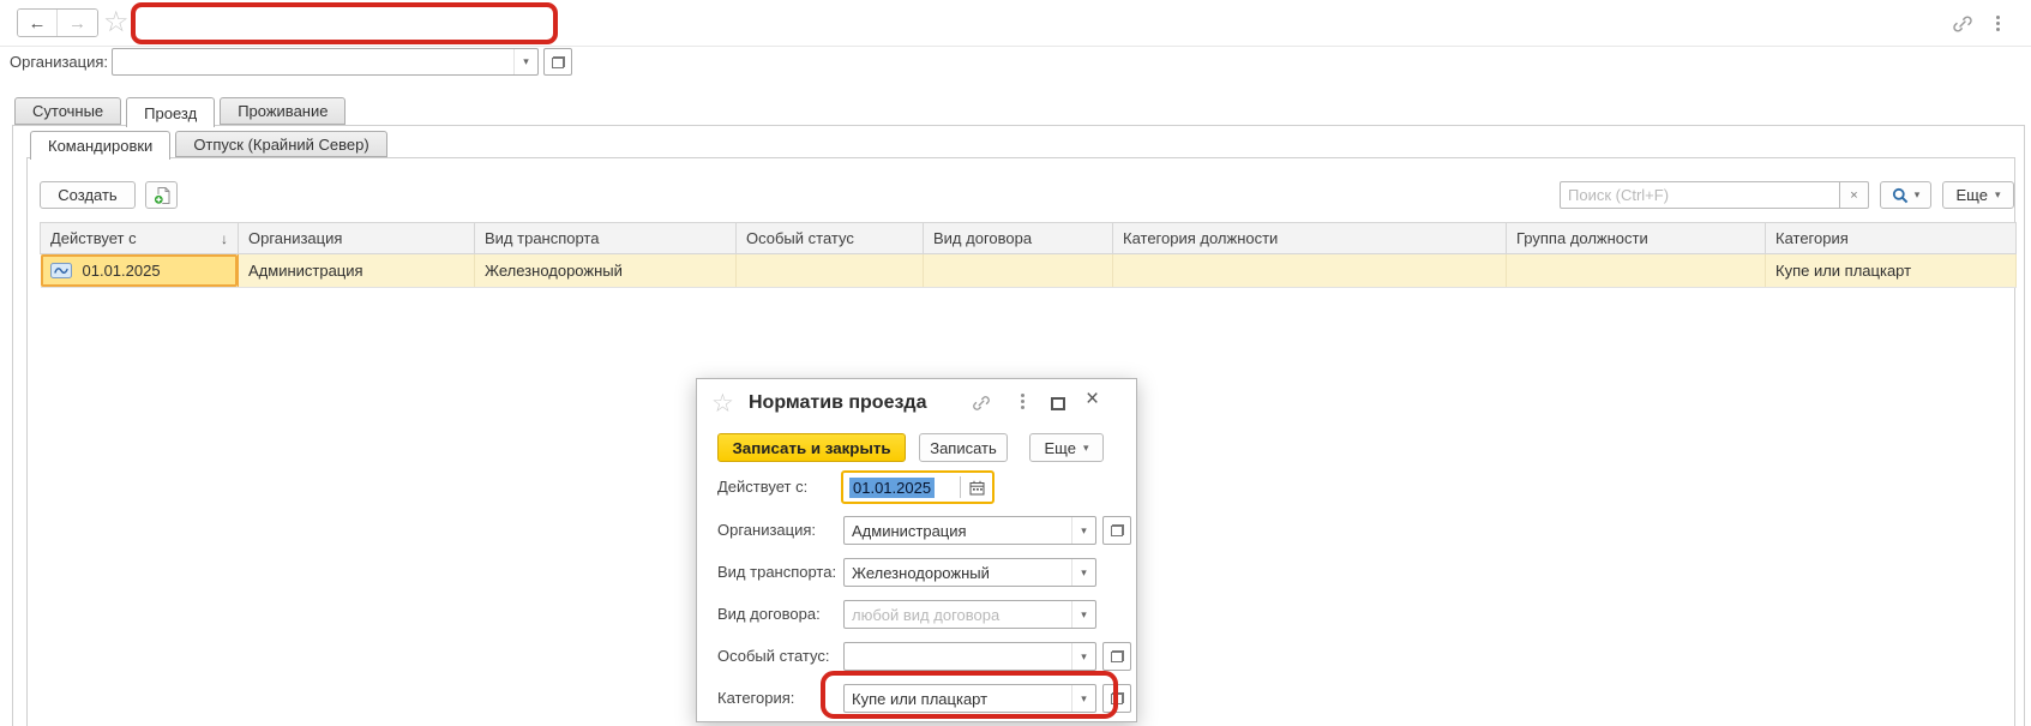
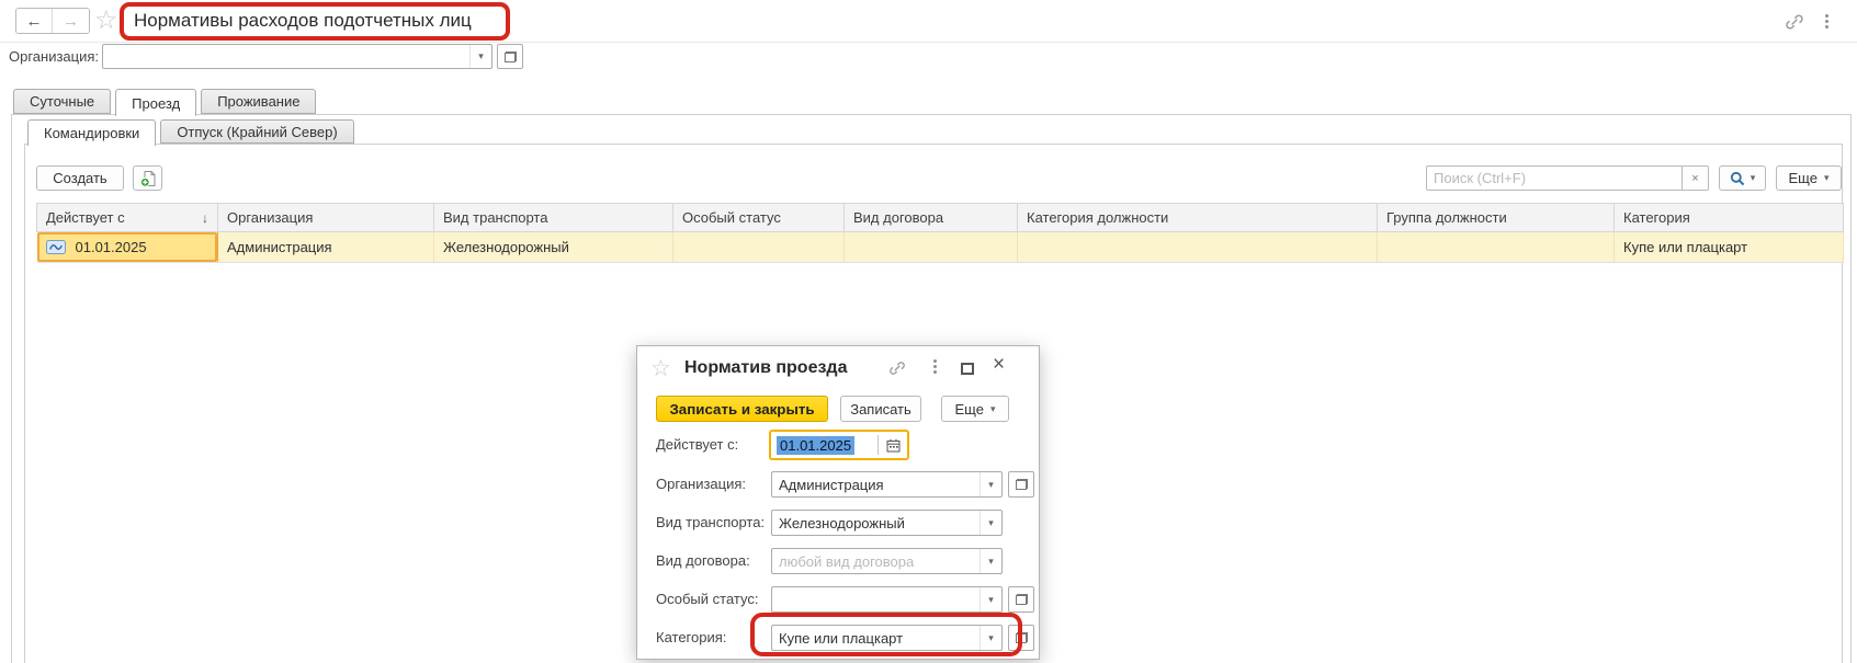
  ←
  →
  ☆
+ Нормативы расходов подотчетных лиц
  Организация:
  ▾
  Суточные
  Проезд
  Проживание
  Командировки
  Отпуск (Крайний Север)
  Создать
  Поиск (Ctrl+F)
  ×
  ▾
  Еще
  ▾
  Действует с ↓	Организация	Вид транспорта	Особый статус	Вид договора	Категория должности	Группа должности	Категория
  01.01.2025	Администрация	Железнодорожный					Купе или плацкарт
  ☆
  Норматив проезда
  ×
  Записать и закрыть
  Записать
  Еще
  ▾
  Действует с:
  01.01.2025
  Организация:
  Администрация
  ▾
  Вид транспорта:
  Железнодорожный
  ▾
  Вид договора:
  любой вид договора
  ▾
  Особый статус:
  ▾
  Категория:
  Купе или плацкарт
  ▾
